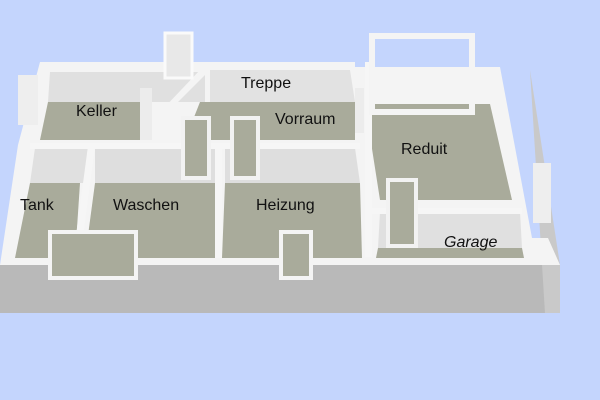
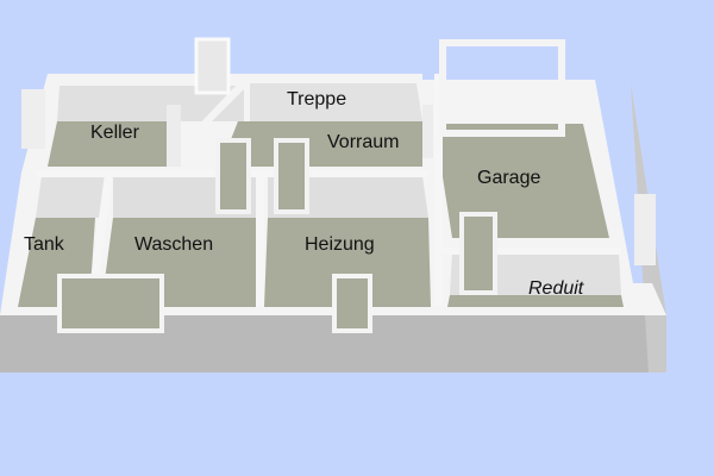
  Keller
  Treppe
  Vorraum
- Reduit
+ Garage
  Tank
  Waschen
  Heizung
- Garage
+ Reduit
